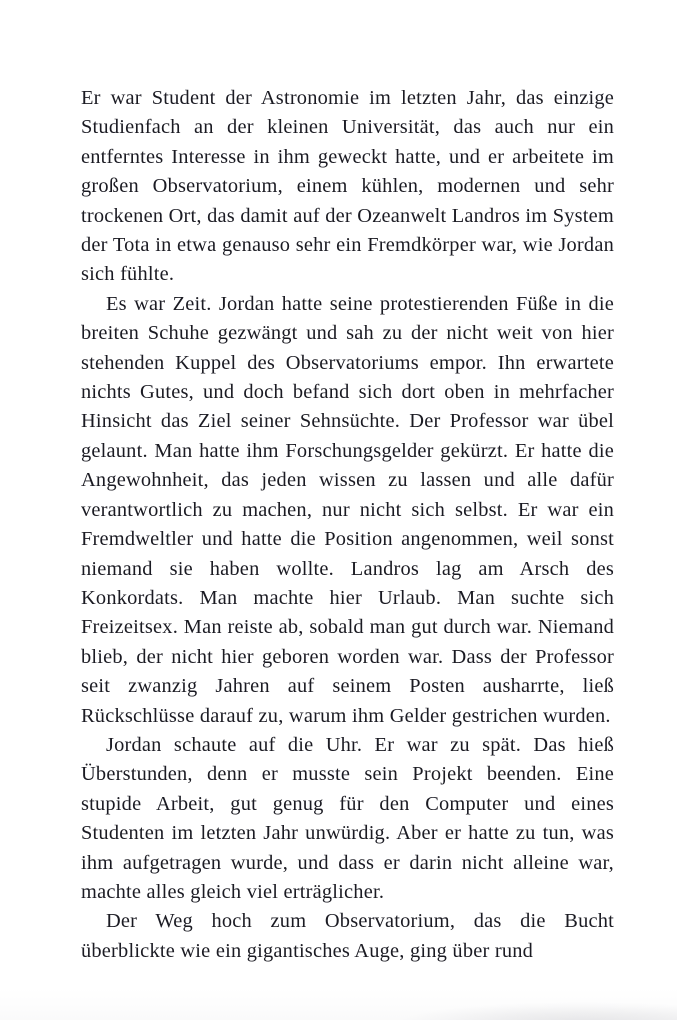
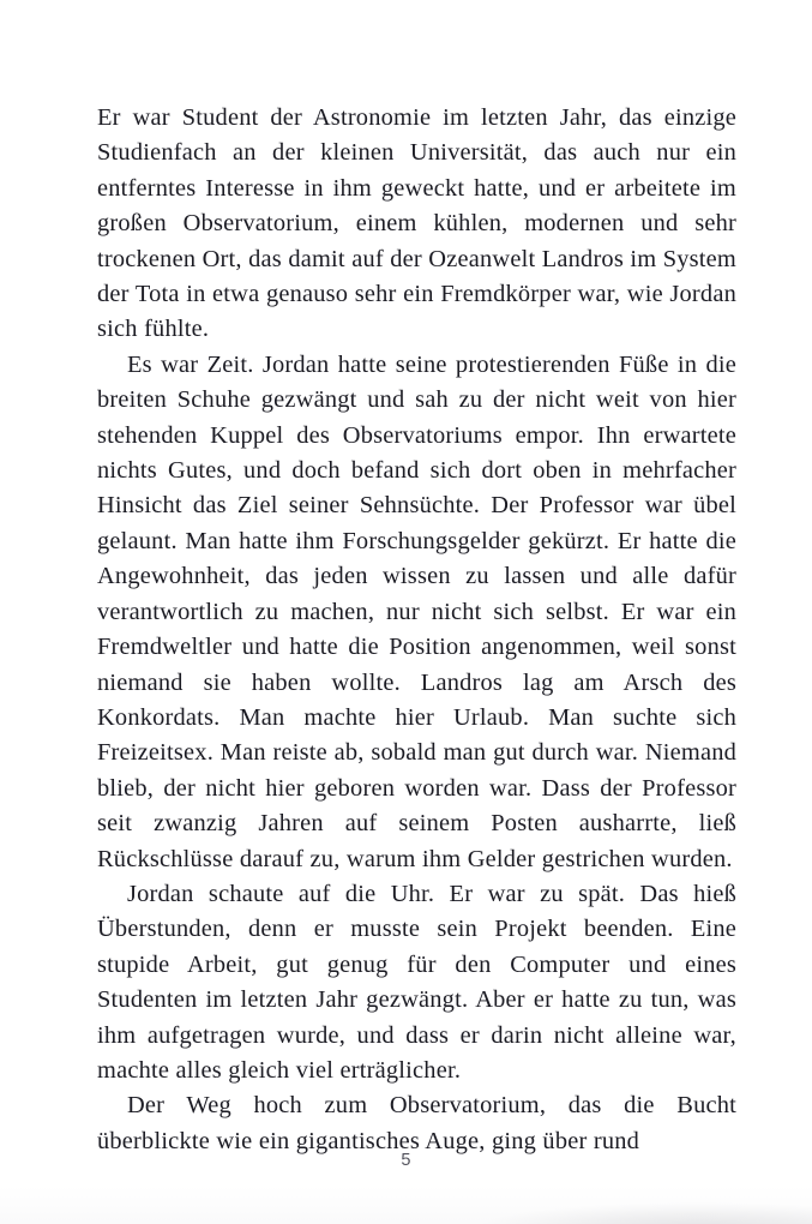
  Er war Student der Astronomie im letzten Jahr, das einzige Studienfach an der kleinen Universität, das auch nur ein entferntes Interesse in ihm geweckt hatte, und er arbeitete im großen Observatorium, einem kühlen, modernen und sehr trockenen Ort, das damit auf der Ozeanwelt Landros im System der Tota in etwa genauso sehr ein Fremdkörper war, wie Jordan sich fühlte.
  Es war Zeit. Jordan hatte seine protestierenden Füße in die breiten Schuhe gezwängt und sah zu der nicht weit von hier stehenden Kuppel des Observatoriums empor. Ihn erwartete nichts Gutes, und doch befand sich dort oben in mehrfacher Hinsicht das Ziel seiner Sehnsüchte. Der Professor war übel gelaunt. Man hatte ihm Forschungsgelder gekürzt. Er hatte die Angewohnheit, das jeden wissen zu lassen und alle dafür verantwortlich zu machen, nur nicht sich selbst. Er war ein Fremdweltler und hatte die Position angenommen, weil sonst niemand sie haben wollte. Landros lag am Arsch des Konkordats. Man machte hier Urlaub. Man suchte sich Freizeitsex. Man reiste ab, sobald man gut durch war. Niemand blieb, der nicht hier geboren worden war. Dass der Professor seit zwanzig Jahren auf seinem Posten ausharrte, ließ Rückschlüsse darauf zu, warum ihm Gelder gestrichen wurden.
- Jordan schaute auf die Uhr. Er war zu spät. Das hieß Überstunden, denn er musste sein Projekt beenden. Eine stupide Arbeit, gut genug für den Computer und eines Studenten im letzten Jahr unwürdig. Aber er hatte zu tun, was ihm aufgetragen wurde, und dass er darin nicht alleine war, machte alles gleich viel erträglicher.
+ Jordan schaute auf die Uhr. Er war zu spät. Das hieß Überstunden, denn er musste sein Projekt beenden. Eine stupide Arbeit, gut genug für den Computer und eines Studenten im letzten Jahr gezwängt. Aber er hatte zu tun, was ihm aufgetragen wurde, und dass er darin nicht alleine war, machte alles gleich viel erträglicher.
  Der Weg hoch zum Observatorium, das die Bucht überblickte wie ein gigantisches Auge, ging über rund
+ 5
